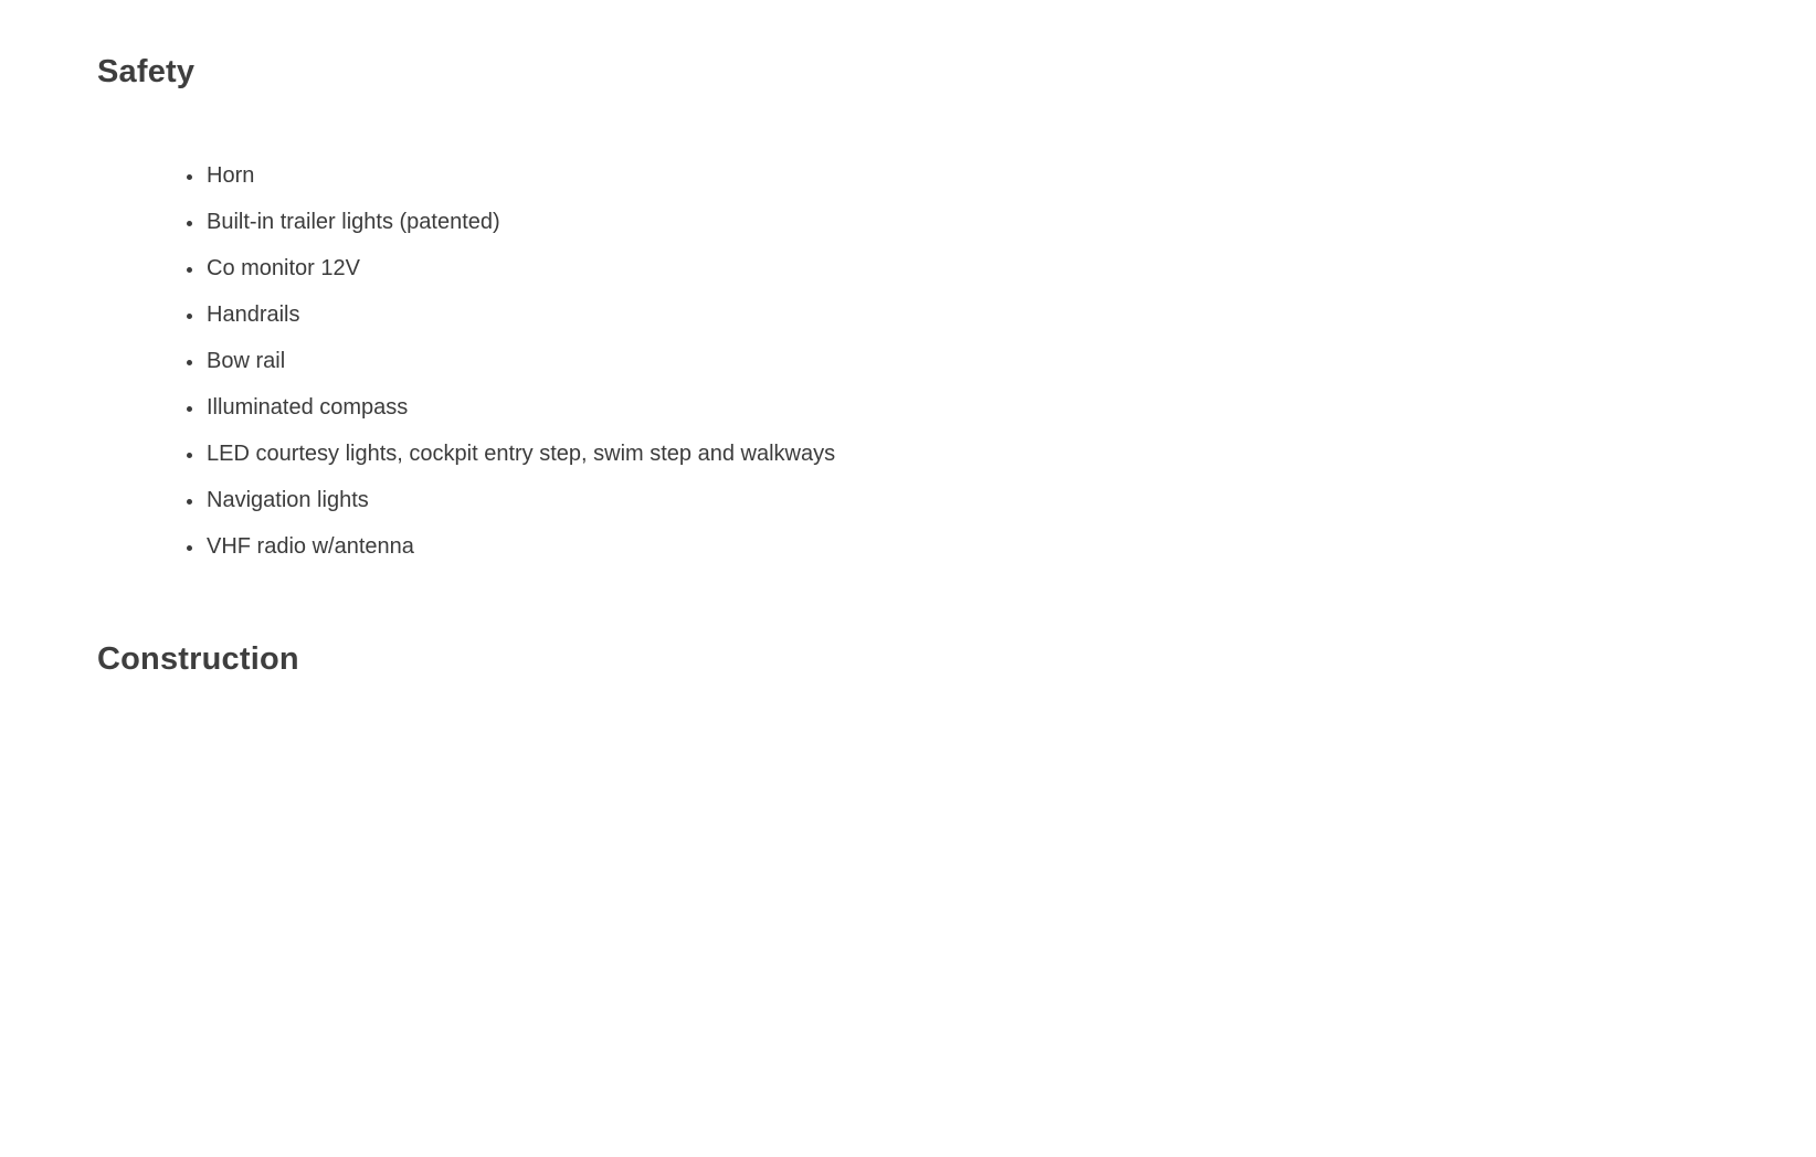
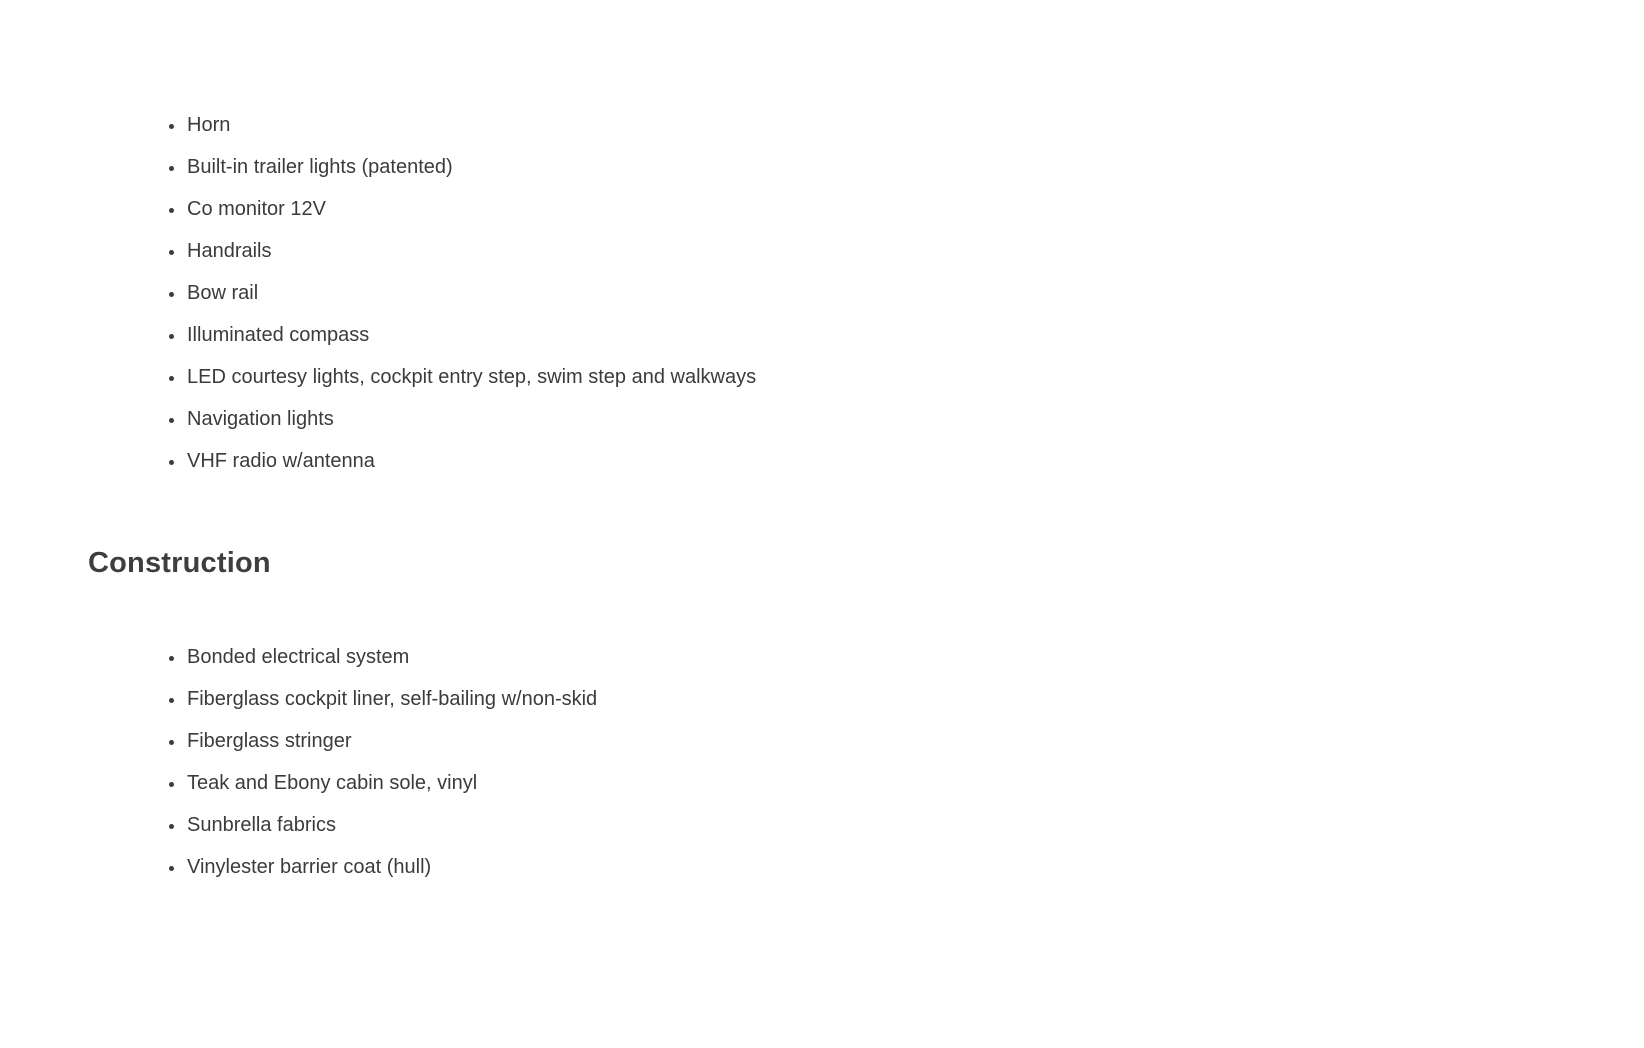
- Safety
  Horn
  Built-in trailer lights (patented)
  Co monitor 12V
  Handrails
  Bow rail
  Illuminated compass
  LED courtesy lights, cockpit entry step, swim step and walkways
  Navigation lights
  VHF radio w/antenna
  Construction
+ Bonded electrical system
+ Fiberglass cockpit liner, self-bailing w/non-skid
+ Fiberglass stringer
+ Teak and Ebony cabin sole, vinyl
+ Sunbrella fabrics
+ Vinylester barrier coat (hull)
